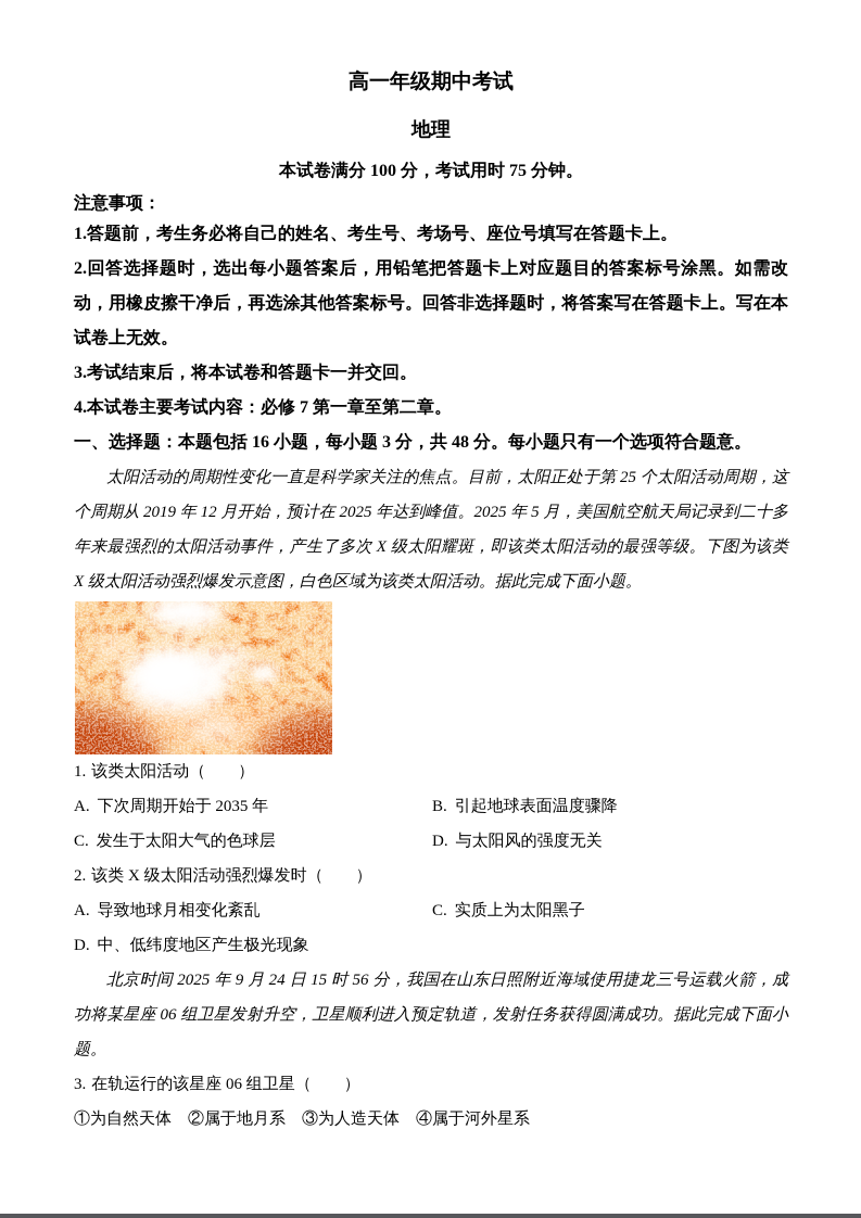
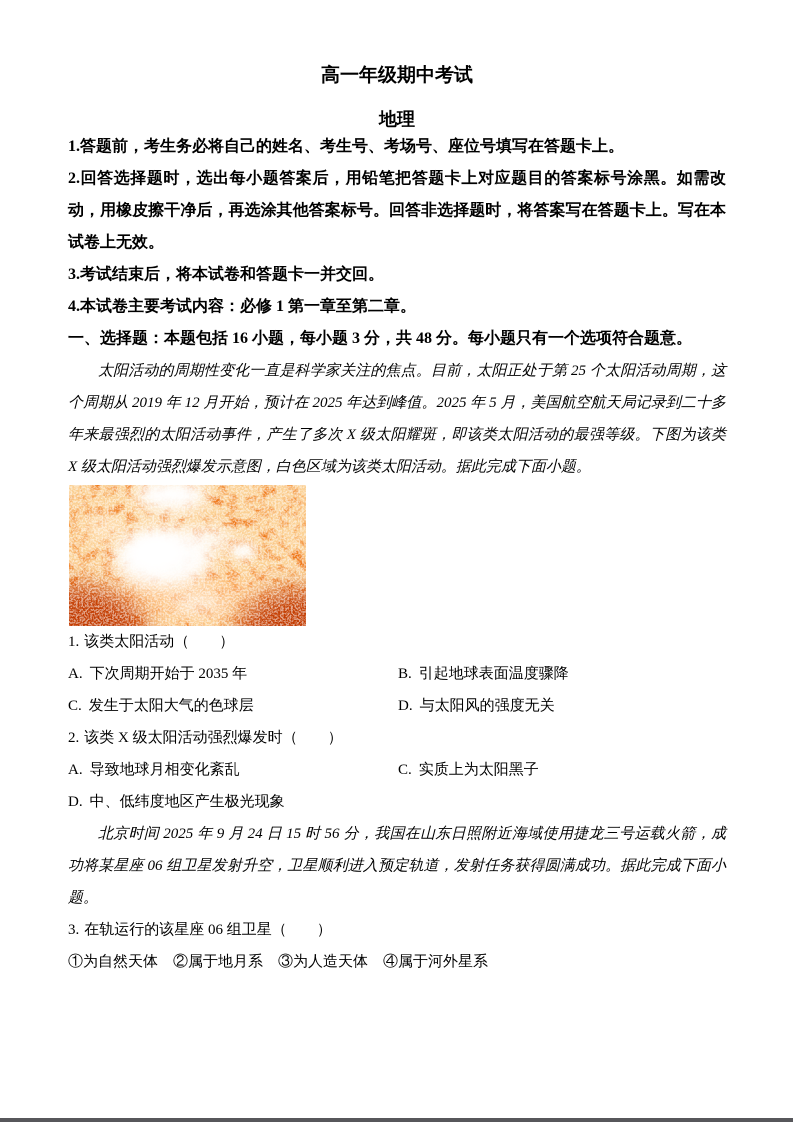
  高一年级期中考试
  地理
- 本试卷满分 100 分，考试用时 75 分钟。
- 注意事项：
  1.答题前，考生务必将自己的姓名、考生号、考场号、座位号填写在答题卡上。
  2.回答选择题时，选出每小题答案后，用铅笔把答题卡上对应题目的答案标号涂黑。如需改动，用橡皮擦干净后，再选涂其他答案标号。回答非选择题时，将答案写在答题卡上。写在本试卷上无效。
  3.考试结束后，将本试卷和答题卡一并交回。
- 4.本试卷主要考试内容：必修 7 第一章至第二章。
+ 4.本试卷主要考试内容：必修 1 第一章至第二章。
  一、选择题：本题包括 16 小题，每小题 3 分，共 48 分。每小题只有一个选项符合题意。
  太阳活动的周期性变化一直是科学家关注的焦点。目前，太阳正处于第 25 个太阳活动周期，这个周期从 2019 年 12 月开始，预计在 2025 年达到峰值。2025 年 5 月，美国航空航天局记录到二十多年来最强烈的太阳活动事件，产生了多次 X 级太阳耀斑，即该类太阳活动的最强等级。下图为该类 X 级太阳活动强烈爆发示意图，白色区域为该类太阳活动。据此完成下面小题。
  1. 该类太阳活动（ ）
  A. 下次周期开始于 2035 年
  B. 引起地球表面温度骤降
  C. 发生于太阳大气的色球层
  D. 与太阳风的强度无关
  2. 该类 X 级太阳活动强烈爆发时（ ）
  A. 导致地球月相变化紊乱
  C. 实质上为太阳黑子
  D. 中、低纬度地区产生极光现象
  北京时间 2025 年 9 月 24 日 15 时 56 分，我国在山东日照附近海域使用捷龙三号运载火箭，成功将某星座 06 组卫星发射升空，卫星顺利进入预定轨道，发射任务获得圆满成功。据此完成下面小题。
  3. 在轨运行的该星座 06 组卫星（ ）
  ①为自然天体 ②属于地月系 ③为人造天体 ④属于河外星系
